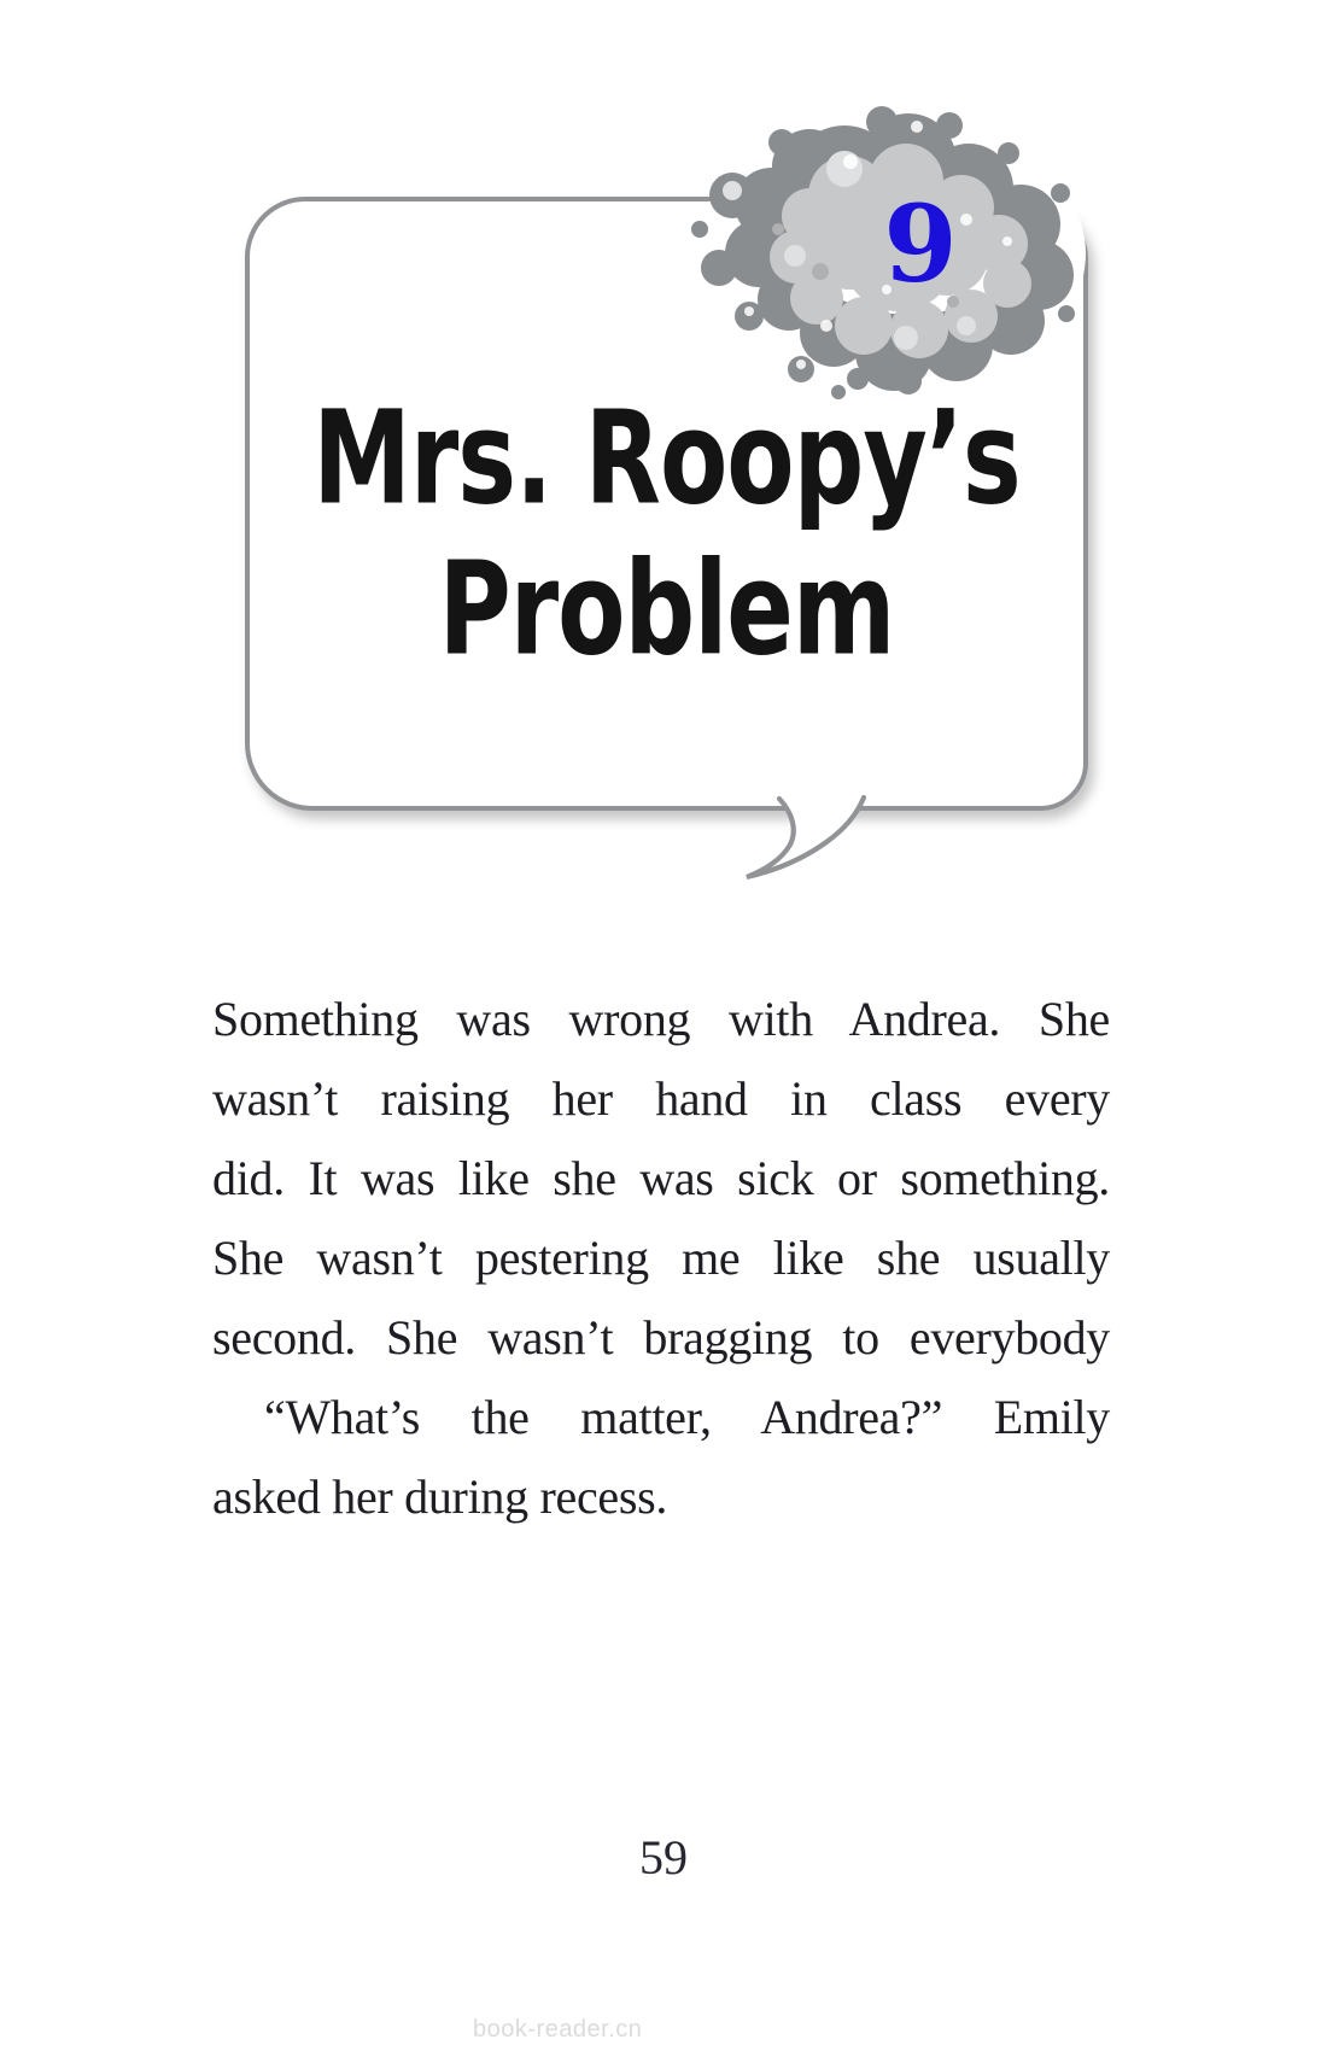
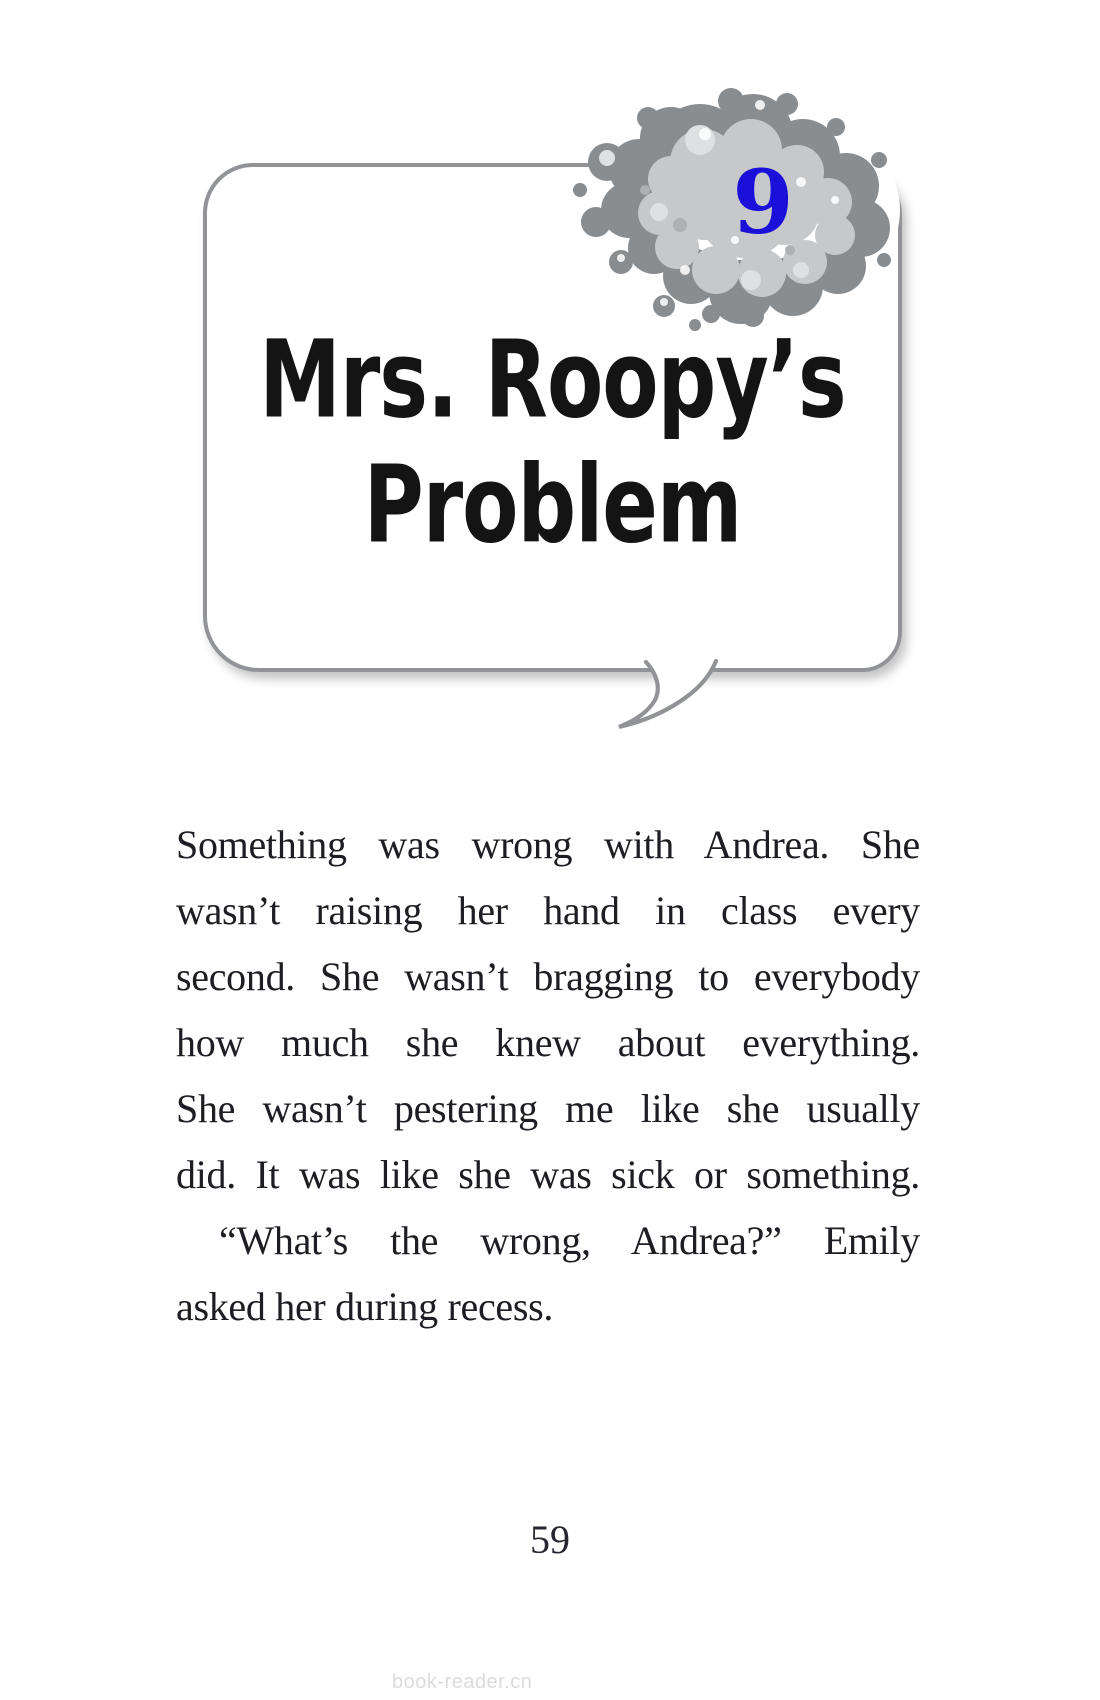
  Mrs. Roopy’s
  Problem
  9
  Something was wrong with Andrea. She
  wasn’t raising her hand in class every
- did. It was like she was sick or something.
+ second. She wasn’t bragging to everybody
+ how much she knew about everything.
  She wasn’t pestering me like she usually
- second. She wasn’t bragging to everybody
+ did. It was like she was sick or something.
- “What’s the matter, Andrea?” Emily
+ “What’s the wrong, Andrea?” Emily
  asked her during recess.
  59
  book-reader.cn
